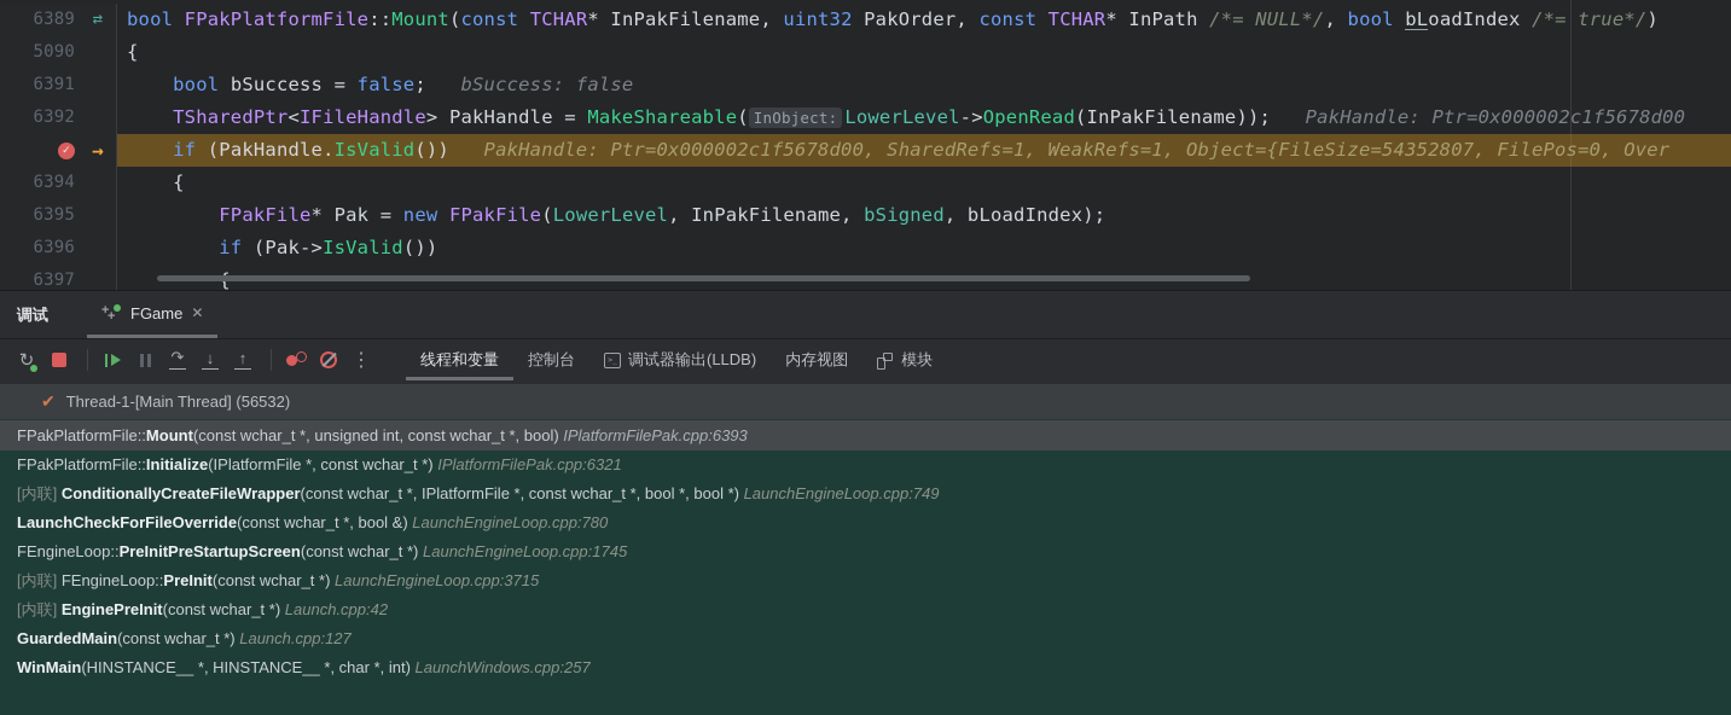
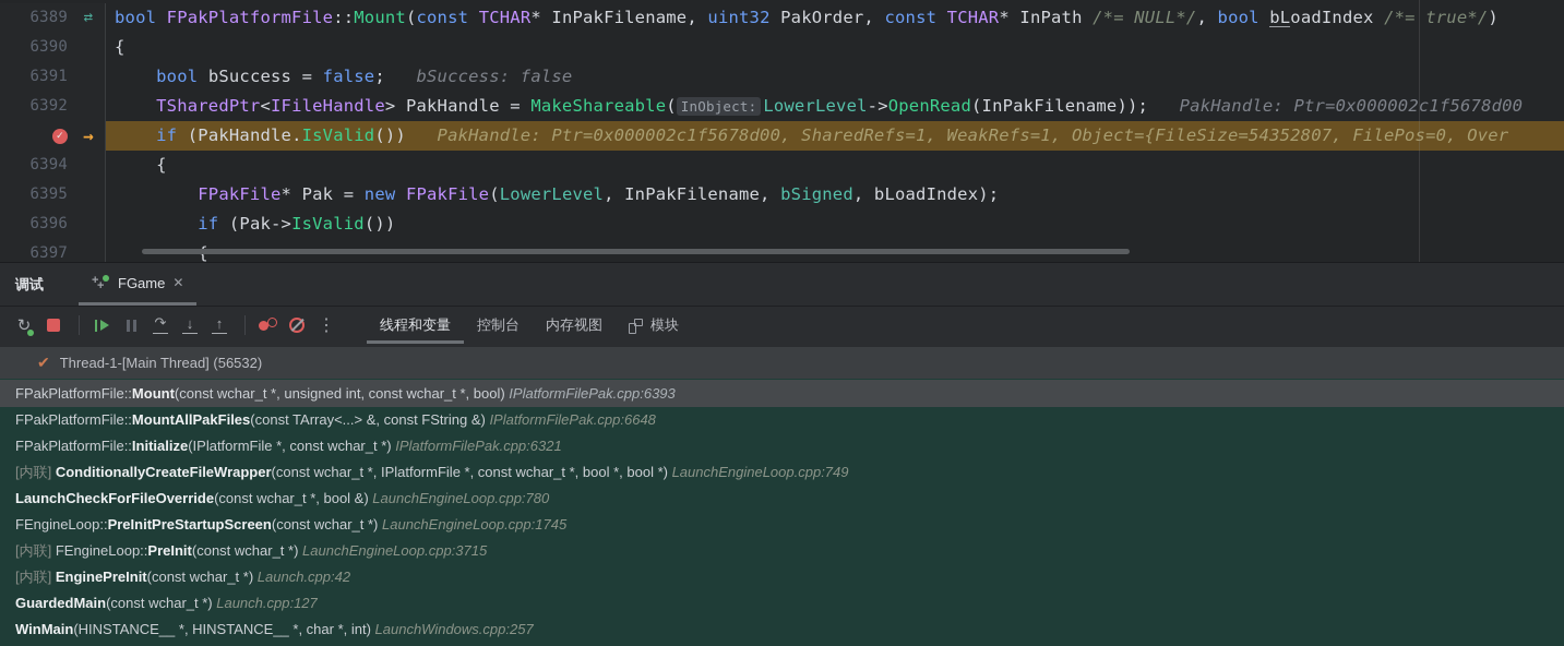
  6389
  ⇄
  bool FPakPlatformFile::Mount(const TCHAR* InPakFilename, uint32 PakOrder, const TCHAR* InPath /*= NULL*/, bool bLoadIndex /*= true*/)
- 5090
+ 6390
  {
  6391
  bool bSuccess = false; bSuccess: false
  6392
  TSharedPtr<IFileHandle> PakHandle = MakeShareable( InObject: LowerLevel->OpenRead(InPakFilename)); PakHandle: Ptr=0x000002c1f5678d00
  ✓
  →
  if (PakHandle.IsValid()) PakHandle: Ptr=0x000002c1f5678d00, SharedRefs=1, WeakRefs=1, Object={FileSize=54352807, FilePos=0, Over
  6394
  {
  6395
  FPakFile* Pak = new FPakFile(LowerLevel, InPakFilename, bSigned, bLoadIndex);
  6396
  if (Pak->IsValid())
  6397
  调试
  +
  +
  FGame
  ✕
  ↻
  ↷
  ↓
  ↑
  ⋮
  线程和变量
  控制台
- >_
- 调试器输出(LLDB)
  内存视图
  模块
  ✔
  Thread-1-[Main Thread] (56532)
  FPakPlatformFile::Mount(const wchar_t *, unsigned int, const wchar_t *, bool) IPlatformFilePak.cpp:6393
+ FPakPlatformFile::MountAllPakFiles(const TArray<...> &, const FString &) IPlatformFilePak.cpp:6648
  FPakPlatformFile::Initialize(IPlatformFile *, const wchar_t *) IPlatformFilePak.cpp:6321
  [内联] ConditionallyCreateFileWrapper(const wchar_t *, IPlatformFile *, const wchar_t *, bool *, bool *) LaunchEngineLoop.cpp:749
  LaunchCheckForFileOverride(const wchar_t *, bool &) LaunchEngineLoop.cpp:780
  FEngineLoop::PreInitPreStartupScreen(const wchar_t *) LaunchEngineLoop.cpp:1745
  [内联] FEngineLoop::PreInit(const wchar_t *) LaunchEngineLoop.cpp:3715
  [内联] EnginePreInit(const wchar_t *) Launch.cpp:42
  GuardedMain(const wchar_t *) Launch.cpp:127
  WinMain(HINSTANCE__ *, HINSTANCE__ *, char *, int) LaunchWindows.cpp:257
